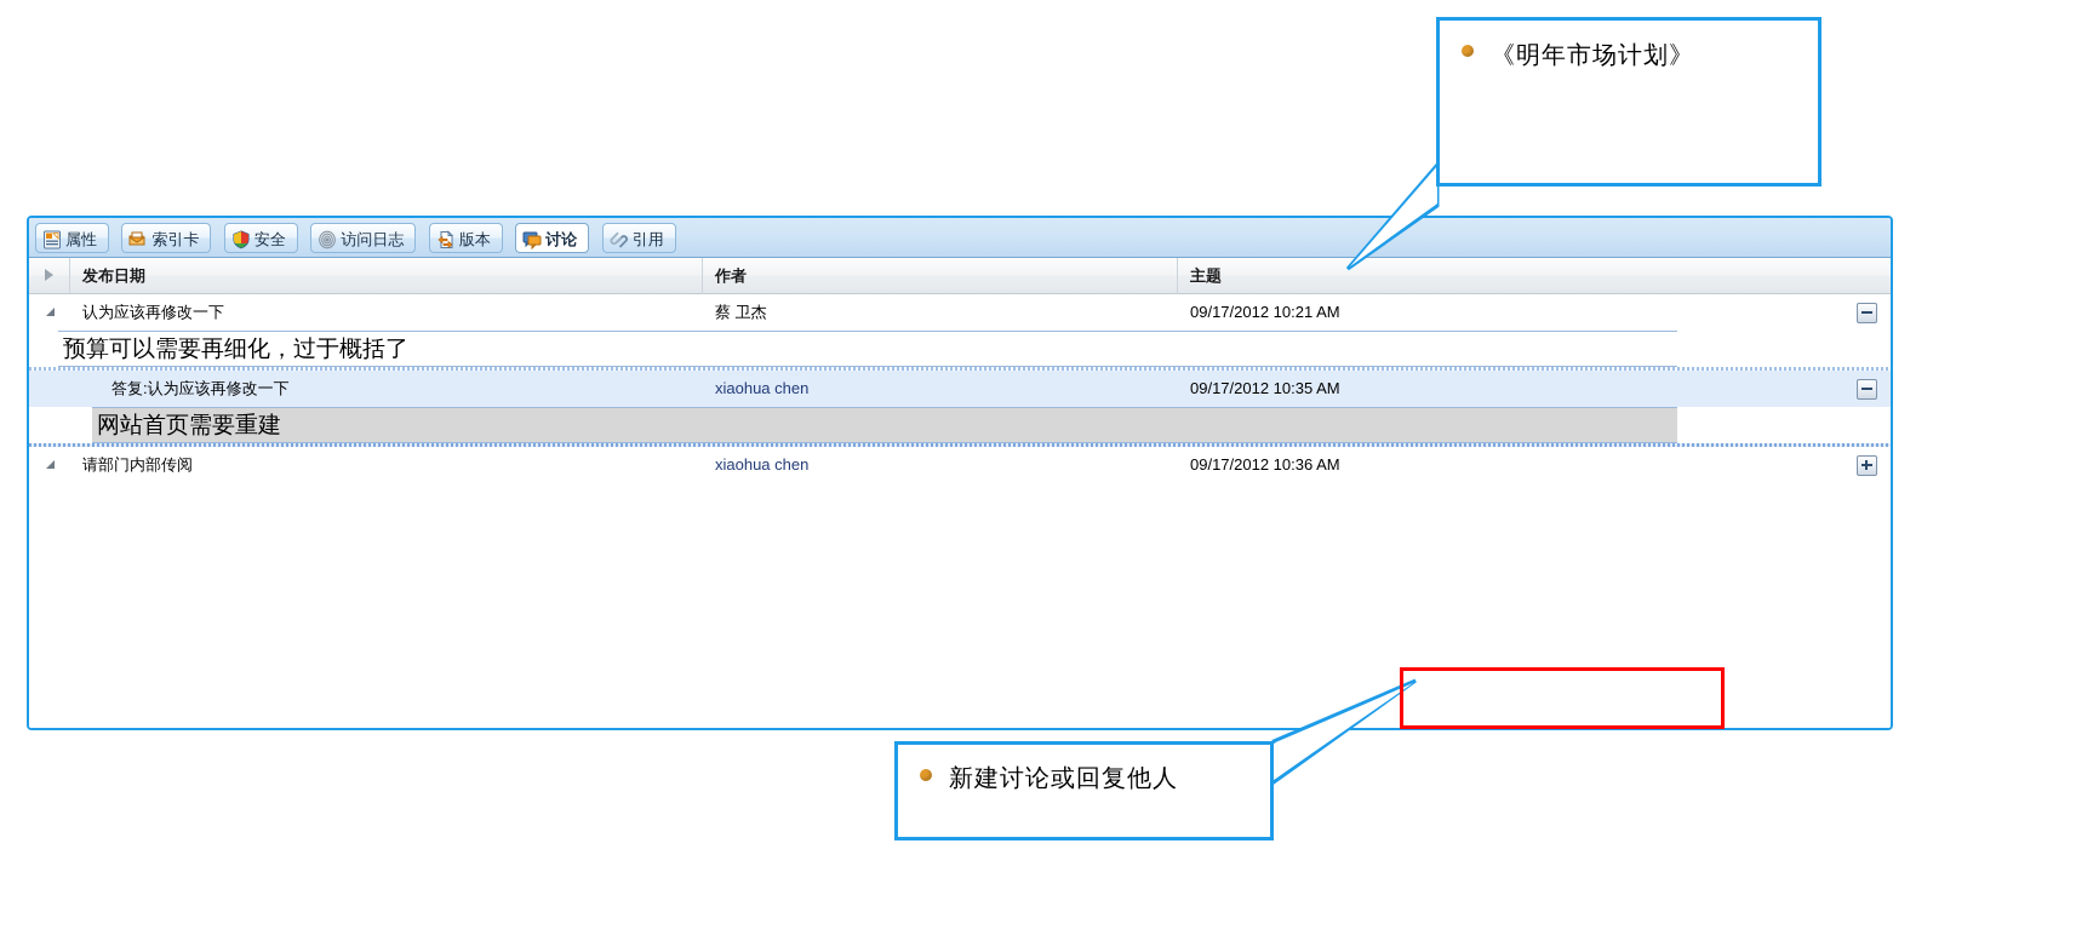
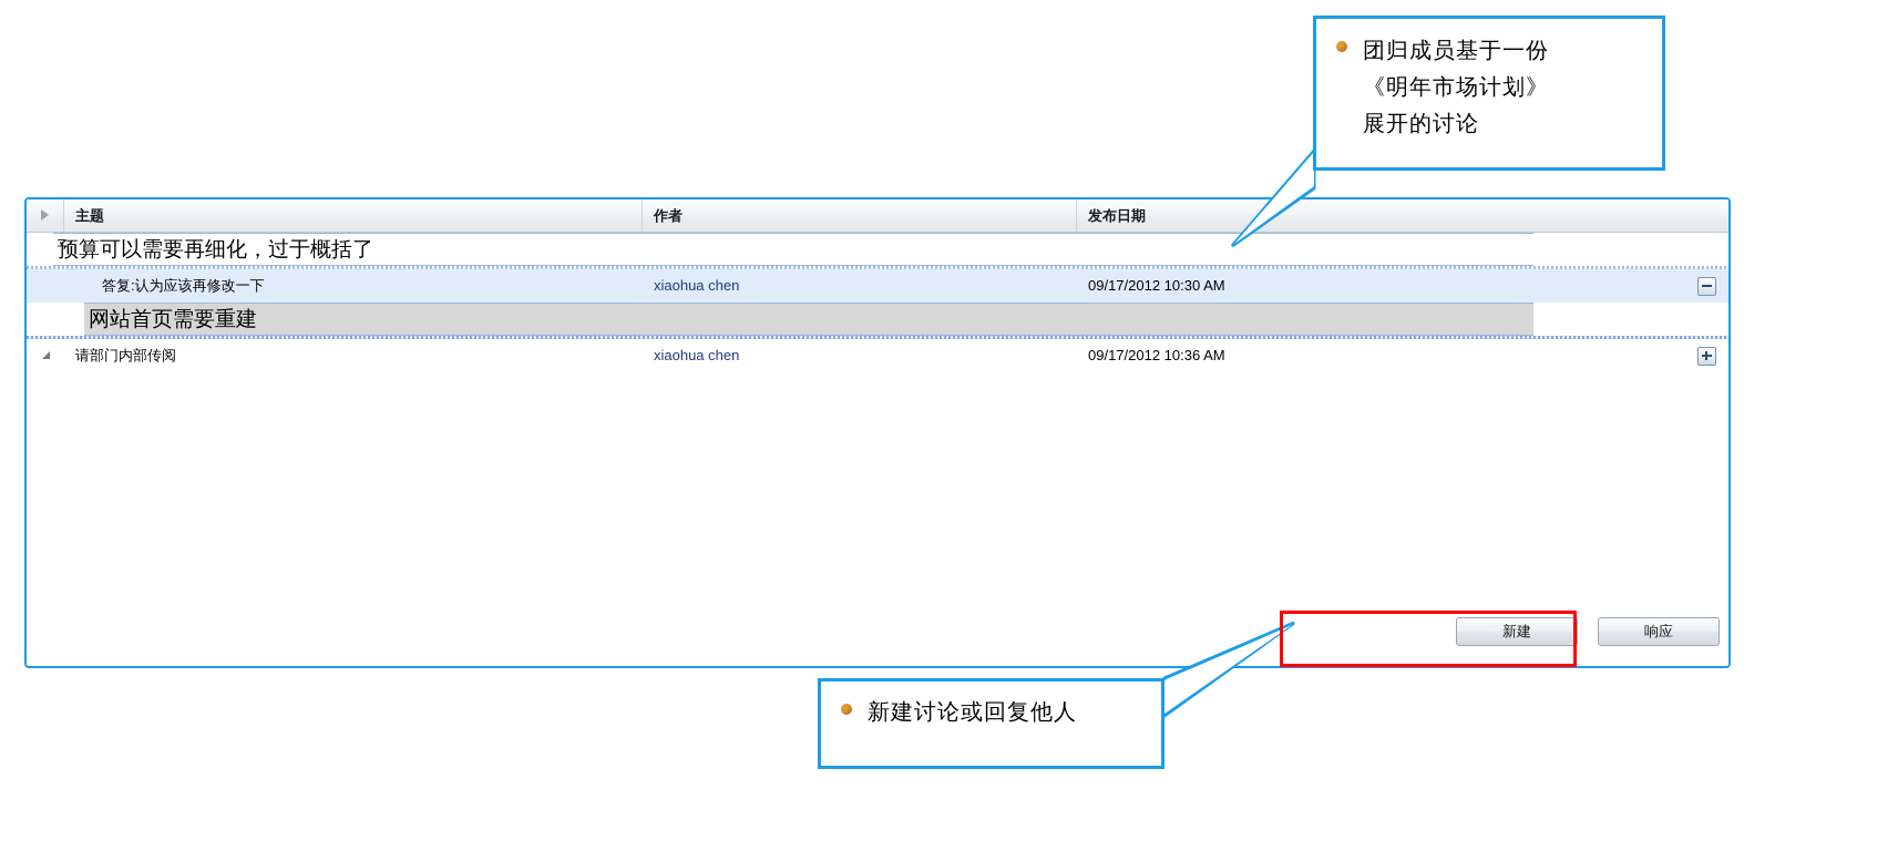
- 属性 索引卡 安全 访问日志 版本 讨论 引用
- 发布日期
+ 主题
  作者
- 主题
+ 发布日期
- 认为应该再修改一下
- 蔡 卫杰
- 09/17/2012 10:21 AM
  预算可以需要再细化，过于概括了
  答复:认为应该再修改一下
  xiaohua chen
- 09/17/2012 10:35 AM
+ 09/17/2012 10:30 AM
  网站首页需要重建
  请部门内部传阅
  xiaohua chen
  09/17/2012 10:36 AM
+ 新建
+ 响应
+ 团归成员基于一份
  《明年市场计划》
+ 展开的讨论
  新建讨论或回复他人
